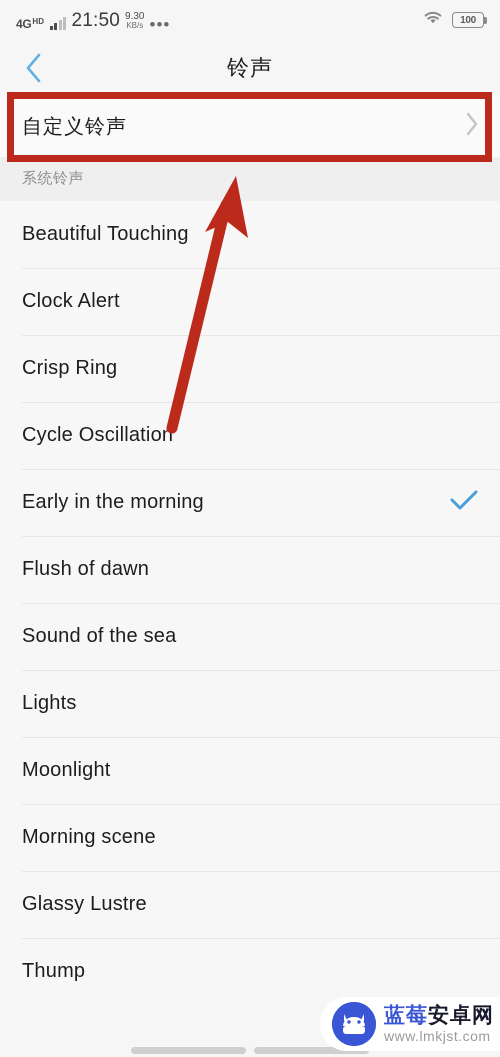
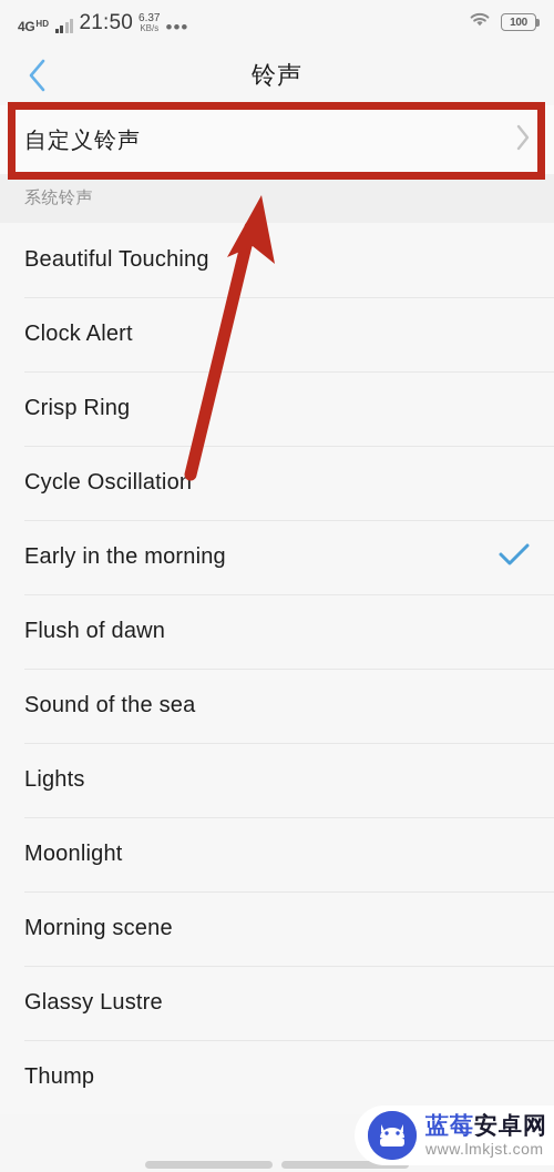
  4G
  HD
  21:50
- 9.30
+ 6.37
  KB/s
  •••
  100
  铃声
  自定义铃声
  系统铃声
  Beautiful Touching
  Clock Alert
  Crisp Ring
  Cycle Oscillation
  Early in the morning
  Flush of dawn
  Sound of the sea
  Lights
  Moonlight
  Morning scene
  Glassy Lustre
  Thump
  蓝莓安卓网
  www.lmkjst.com
